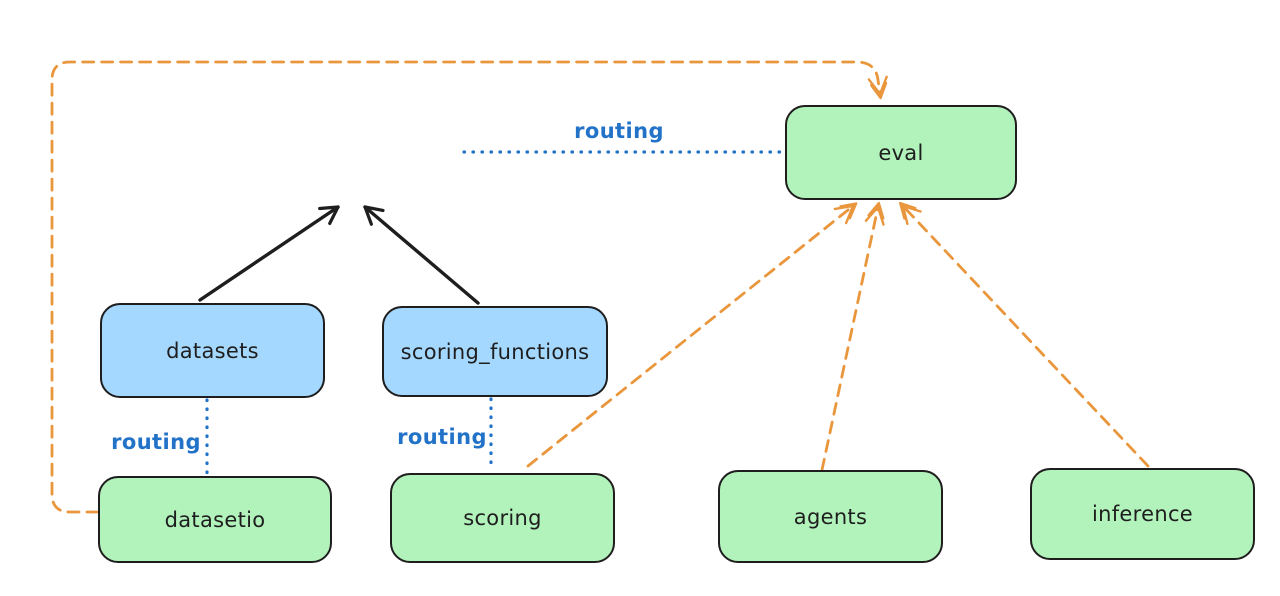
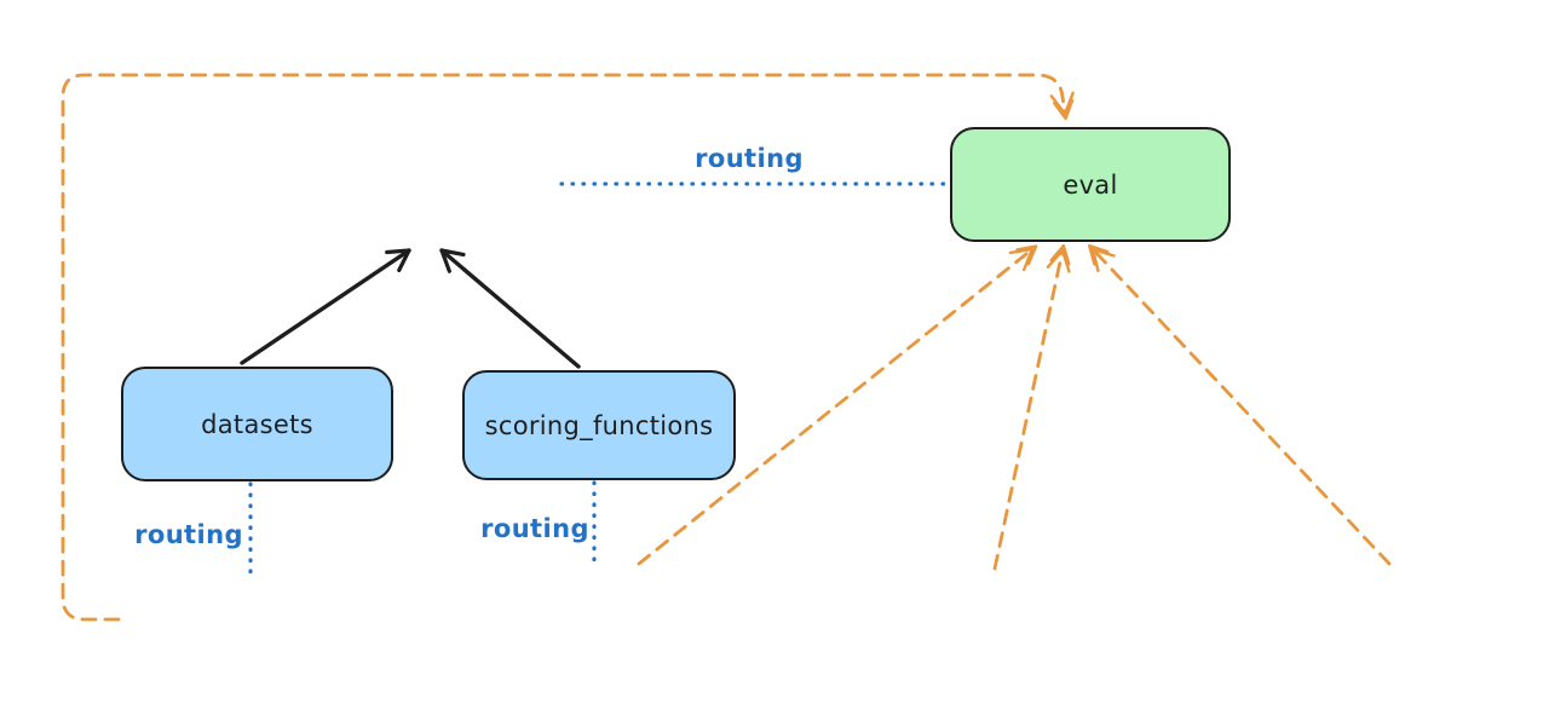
  eval
  datasets
  scoring_functions
- datasetio
- scoring
- agents
- inference
  routing
  routing
  routing
